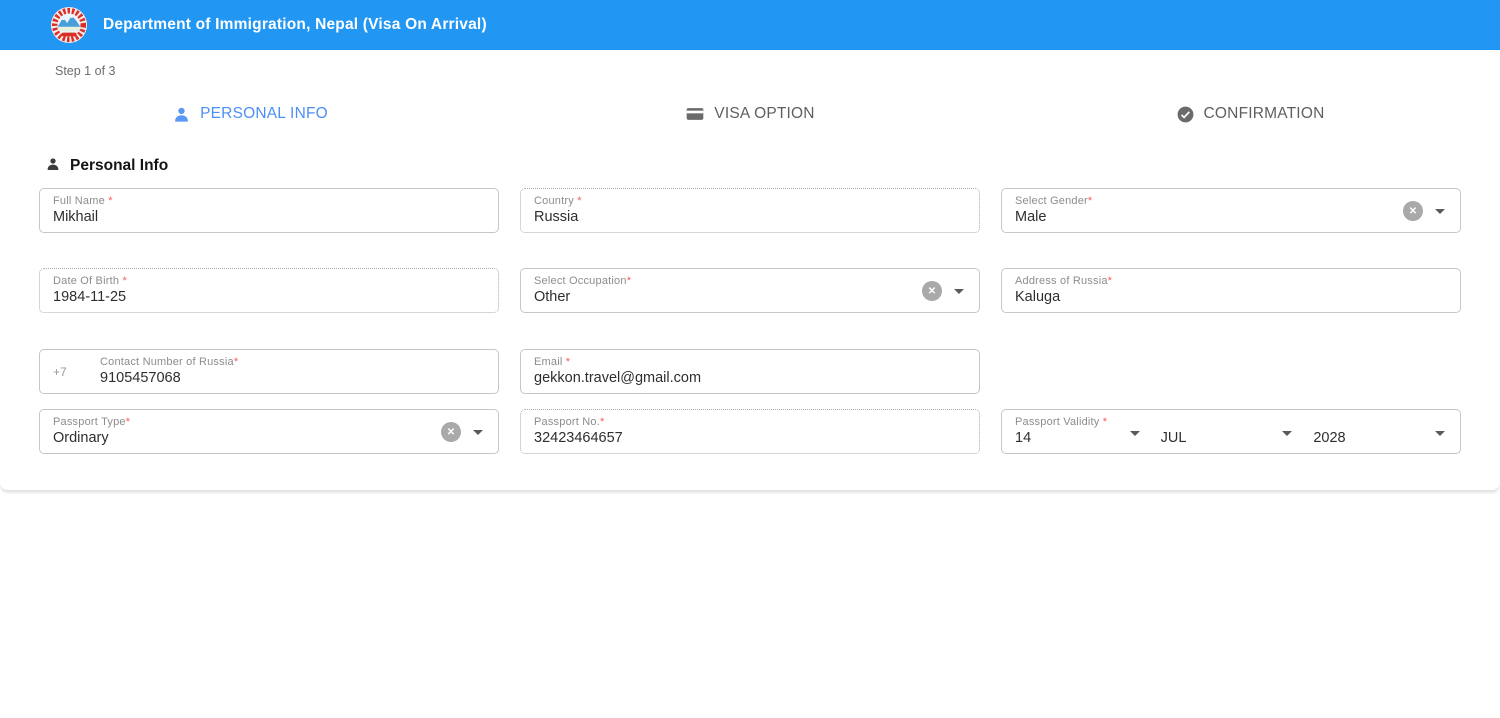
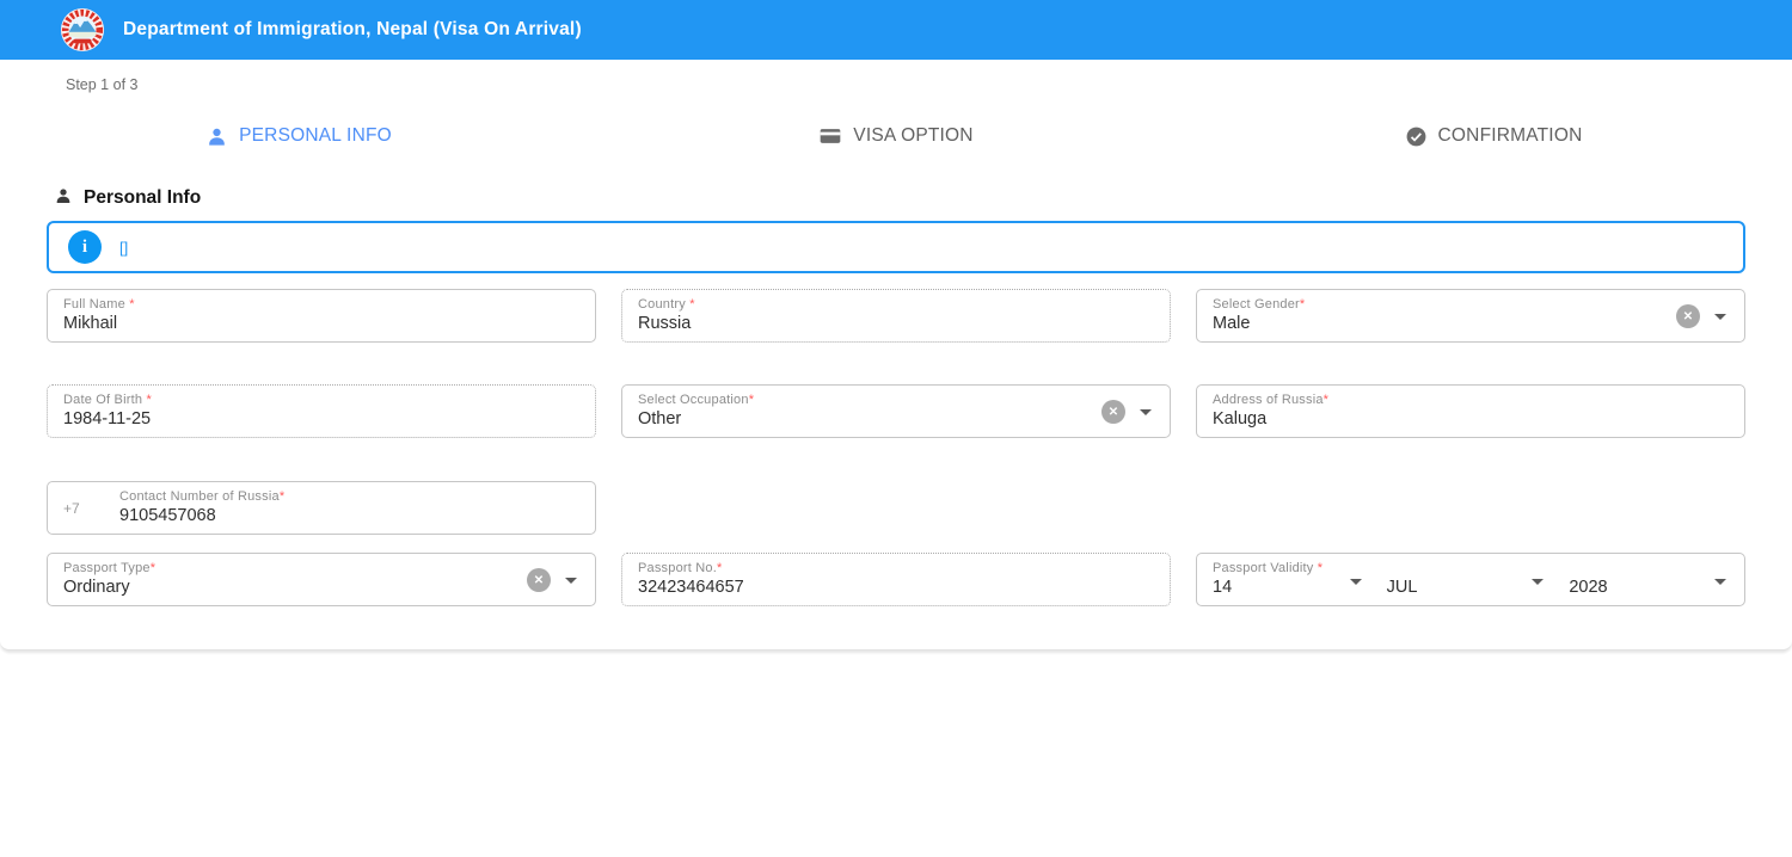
  Department of Immigration, Nepal (Visa On Arrival)
  Step 1 of 3
  PERSONAL INFO
  VISA OPTION
  CONFIRMATION
  Personal Info
+ i
+ []
  Full Name *
  Mikhail
  Country *
  Russia
  Select Gender*
  Male
  ✕
  Date Of Birth *
  1984-11-25
  Select Occupation*
  Other
  ✕
  Address of Russia*
  Kaluga
  +7
  Contact Number of Russia*
  9105457068
- Email *
- gekkon.travel@gmail.com
  Passport Type*
  Ordinary
  ✕
  Passport No.*
  32423464657
  Passport Validity *
  14
  JUL
  2028
